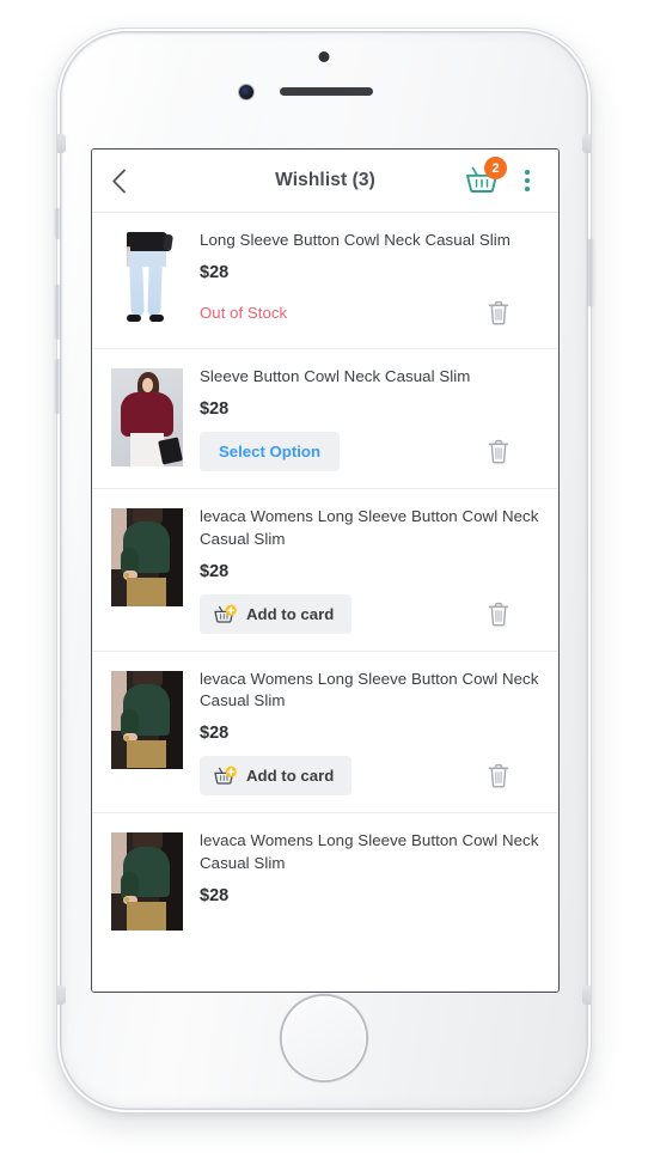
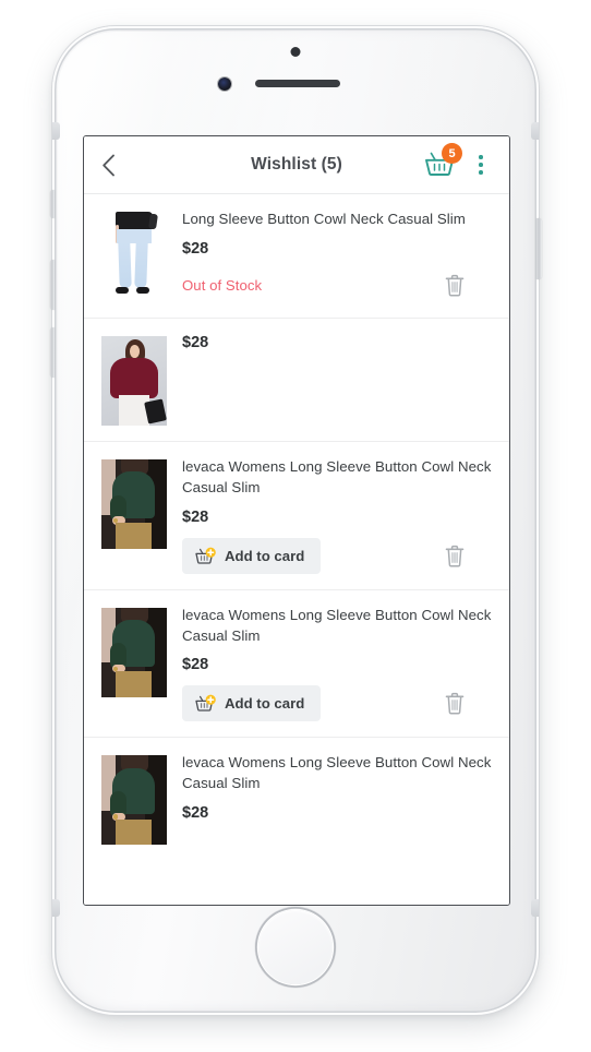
- Wishlist (3)
+ Wishlist (5)
- 2
+ 5
  Long Sleeve Button Cowl Neck Casual Slim
  $28
  Out of Stock
- Sleeve Button Cowl Neck Casual Slim
  $28
- Select Option
  levaca Womens Long Sleeve Button Cowl Neck Casual Slim
  $28
  Add to card
  levaca Womens Long Sleeve Button Cowl Neck Casual Slim
  $28
  Add to card
  levaca Womens Long Sleeve Button Cowl Neck Casual Slim
  $28
